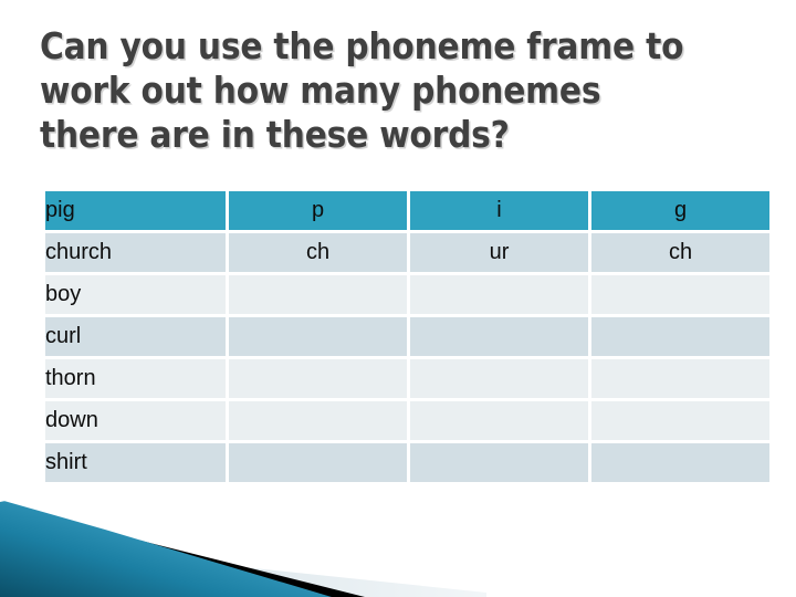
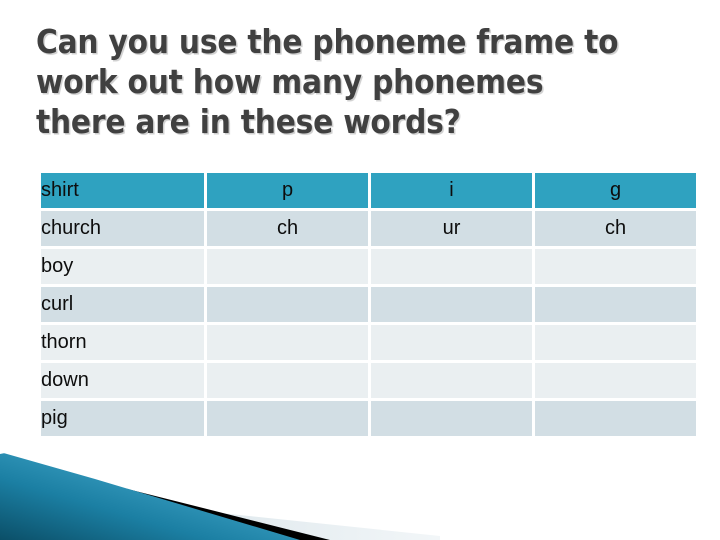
  Can you use the phoneme frame to
  work out how many phonemes
  there are in these words?
- pig	p	i	g
+ shirt	p	i	g
  church	ch	ur	ch
  boy
  curl
  thorn
  down
- shirt
+ pig
